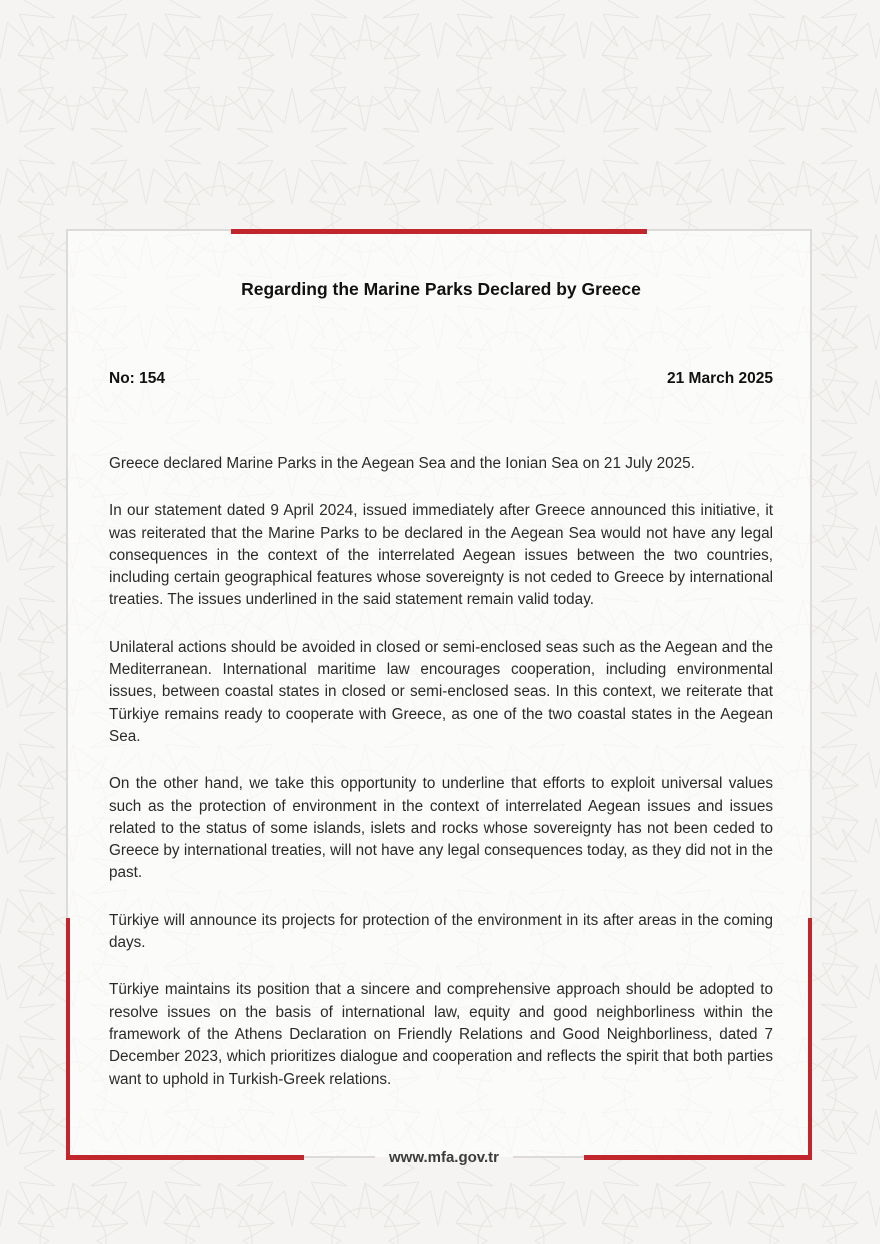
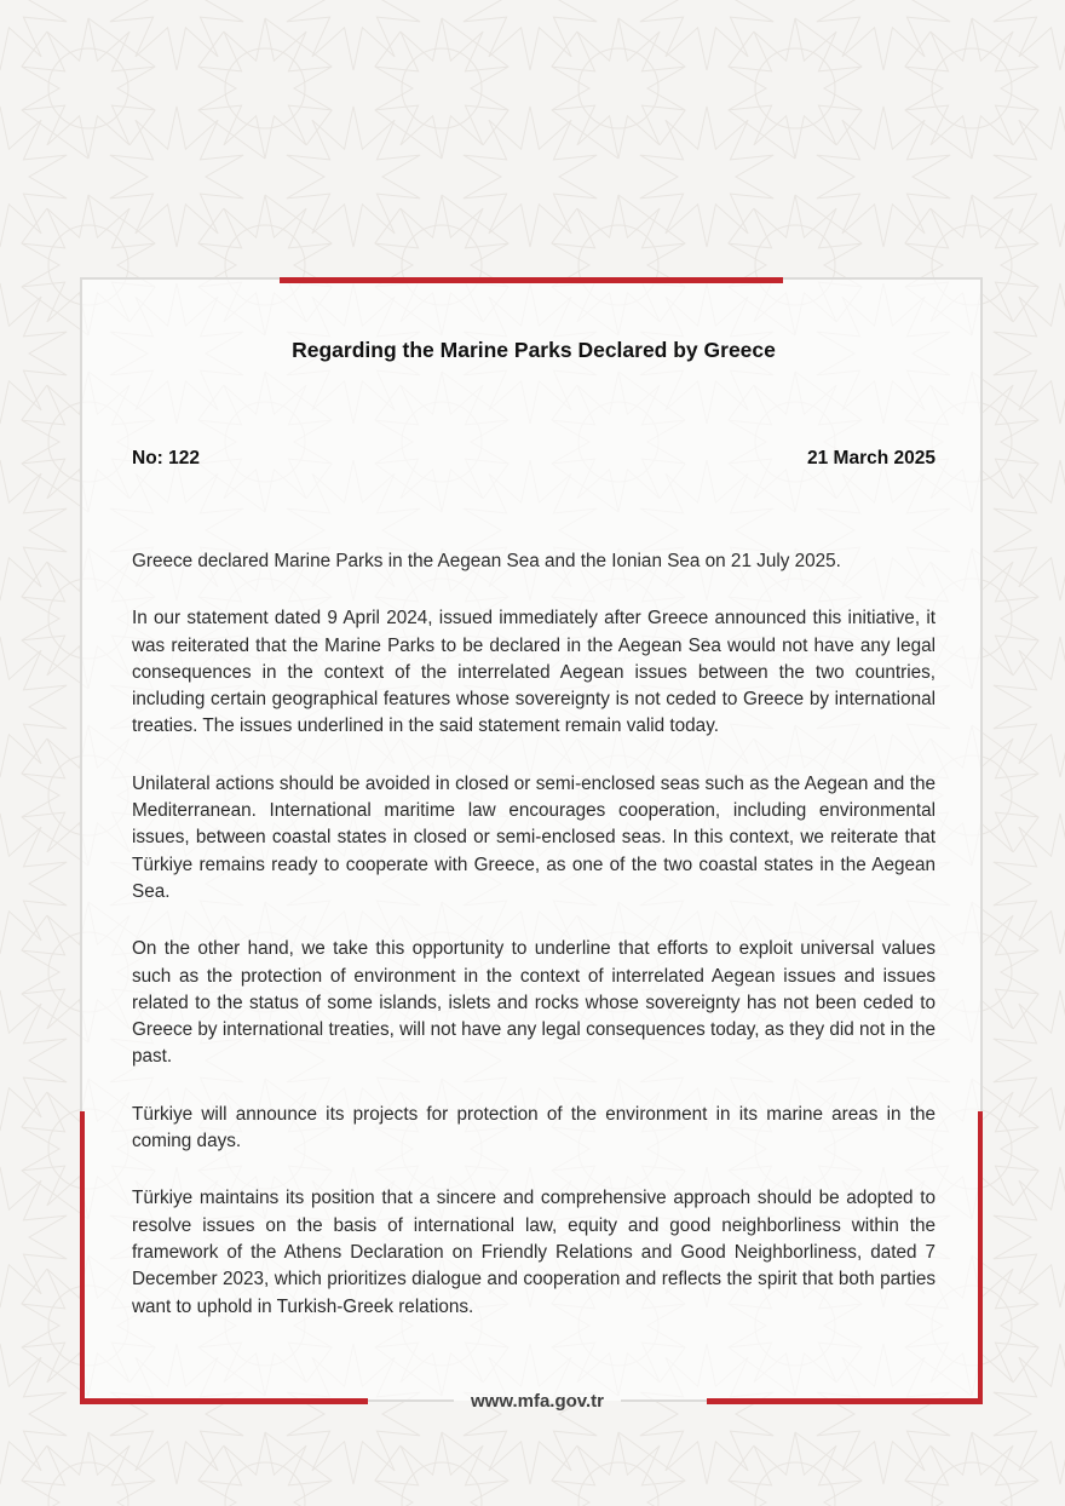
  Regarding the Marine Parks Declared by Greece
- No: 154
+ No: 122
  21 March 2025
  Greece declared Marine Parks in the Aegean Sea and the Ionian Sea on 21 July 2025.
  In our statement dated 9 April 2024, issued immediately after Greece announced this initiative, it was reiterated that the Marine Parks to be declared in the Aegean Sea would not have any legal consequences in the context of the interrelated Aegean issues between the two countries, including certain geographical features whose sovereignty is not ceded to Greece by international treaties. The issues underlined in the said statement remain valid today.
  Unilateral actions should be avoided in closed or semi-enclosed seas such as the Aegean and the Mediterranean. International maritime law encourages cooperation, including environmental issues, between coastal states in closed or semi-enclosed seas. In this context, we reiterate that Türkiye remains ready to cooperate with Greece, as one of the two coastal states in the Aegean Sea.
  On the other hand, we take this opportunity to underline that efforts to exploit universal values such as the protection of environment in the context of interrelated Aegean issues and issues related to the status of some islands, islets and rocks whose sovereignty has not been ceded to Greece by international treaties, will not have any legal consequences today, as they did not in the past.
- Türkiye will announce its projects for protection of the environment in its after areas in the coming days.
+ Türkiye will announce its projects for protection of the environment in its marine areas in the coming days.
  Türkiye maintains its position that a sincere and comprehensive approach should be adopted to resolve issues on the basis of international law, equity and good neighborliness within the framework of the Athens Declaration on Friendly Relations and Good Neighborliness, dated 7 December 2023, which prioritizes dialogue and cooperation and reflects the spirit that both parties want to uphold in Turkish-Greek relations.
  www.mfa.gov.tr
